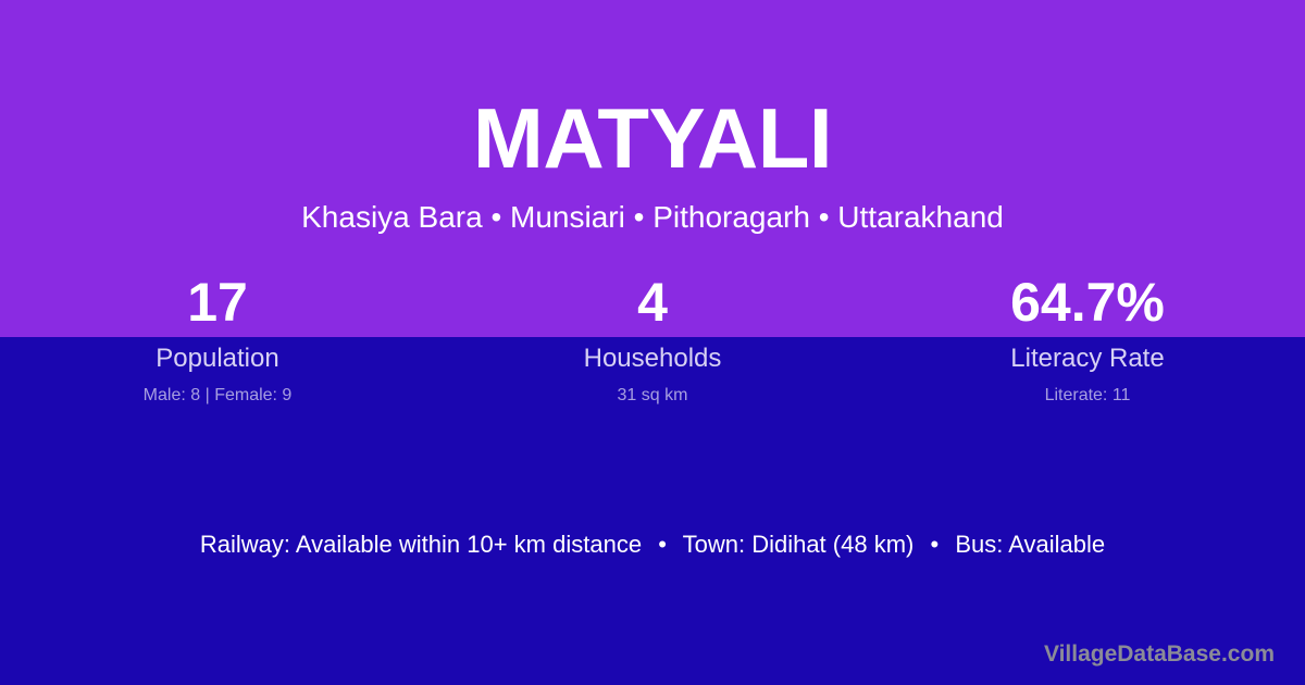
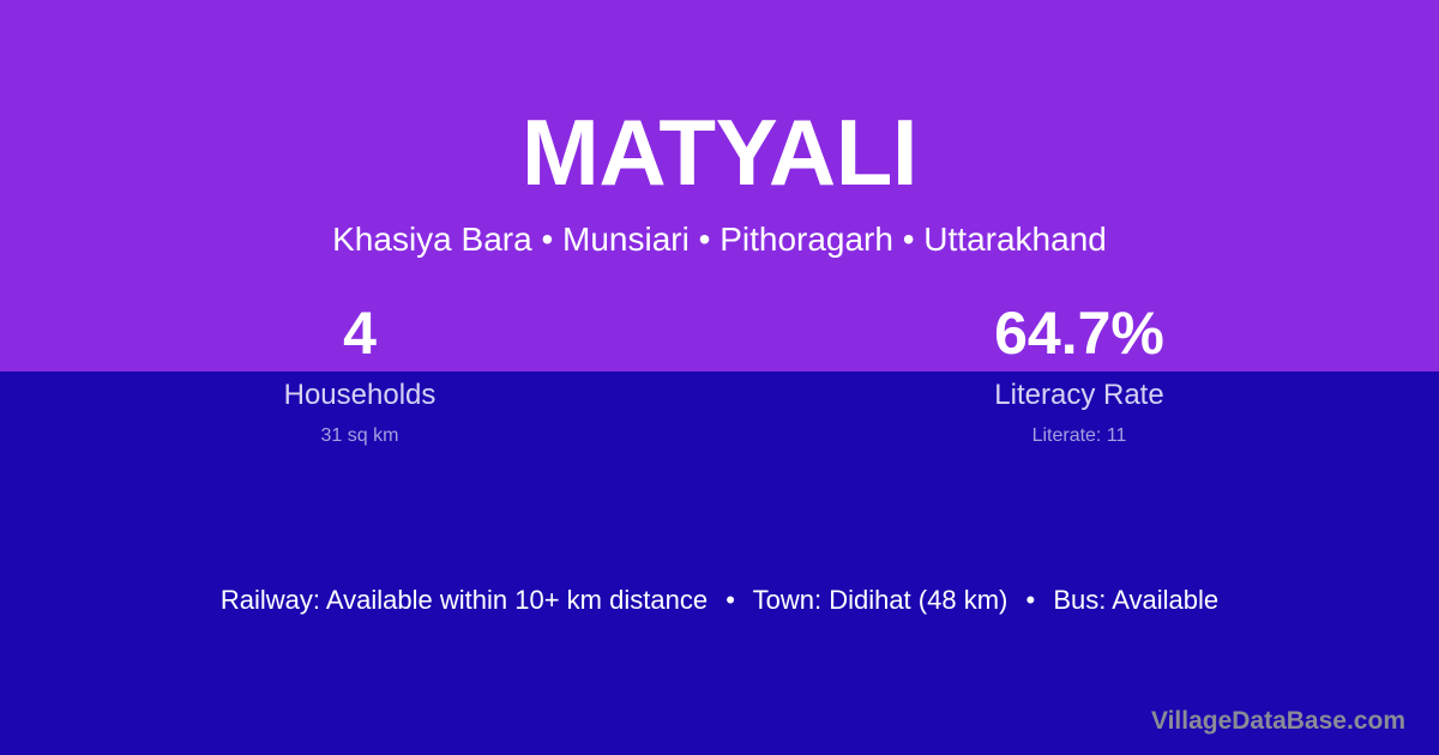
  MATYALI
  Khasiya Bara • Munsiari • Pithoragarh • Uttarakhand
- 17
- Population
- Male: 8 | Female: 9
  4
  Households
  31 sq km
  64.7%
  Literacy Rate
  Literate: 11
  Railway: Available within 10+ km distance • Town: Didihat (48 km) • Bus: Available
  VillageDataBase.com
